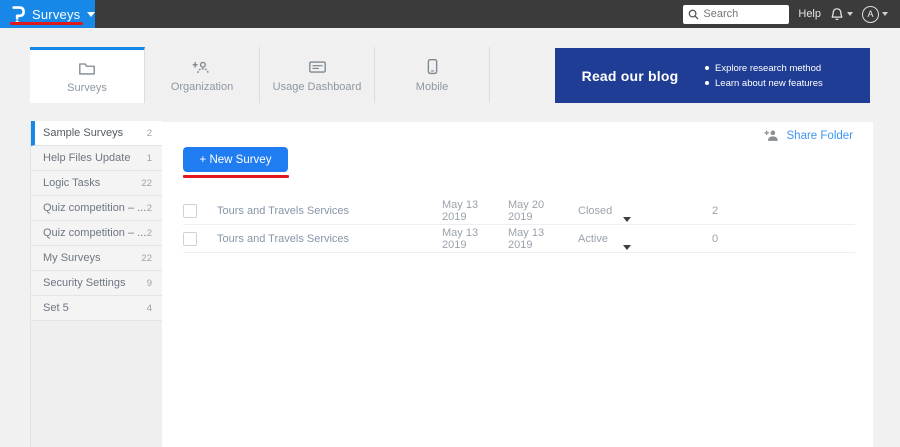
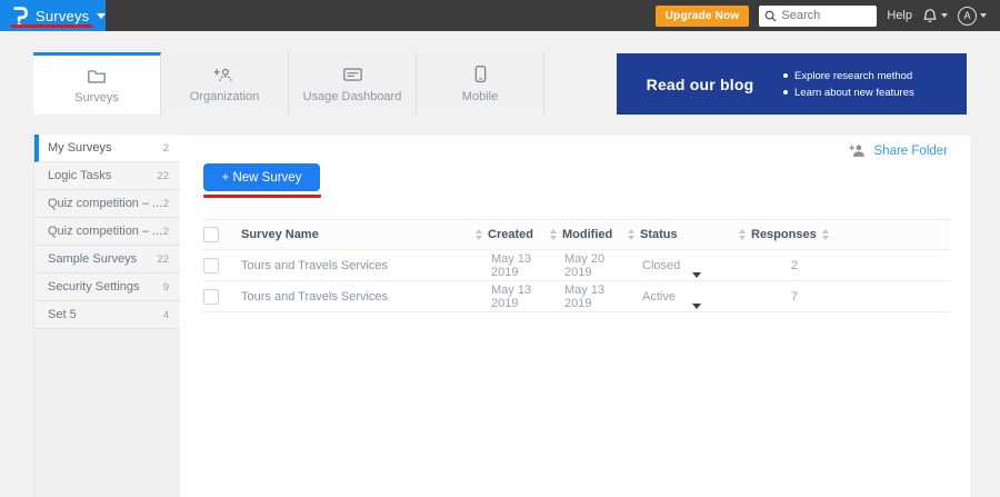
  Surveys
+ Upgrade Now
  Search
  Help
  A
  Surveys
  Organization
  Usage Dashboard
  Mobile
  Read our blog
  Explore research method
  Learn about new features
- Sample Surveys
+ My Surveys
  2
- Help Files Update
- 1
  Logic Tasks
  22
  Quiz competition – ...
  2
  Quiz competition – ...
  2
- My Surveys
+ Sample Surveys
  22
  Security Settings
  9
  Set 5
  4
  Share Folder
  + New Survey
+ Survey Name
+ Created
+ Modified
+ Status
+ Responses
  Tours and Travels Services
  May 13 2019
  May 20 2019
  Closed
  2
  Tours and Travels Services
  May 13 2019
  May 13 2019
  Active
- 0
+ 7
